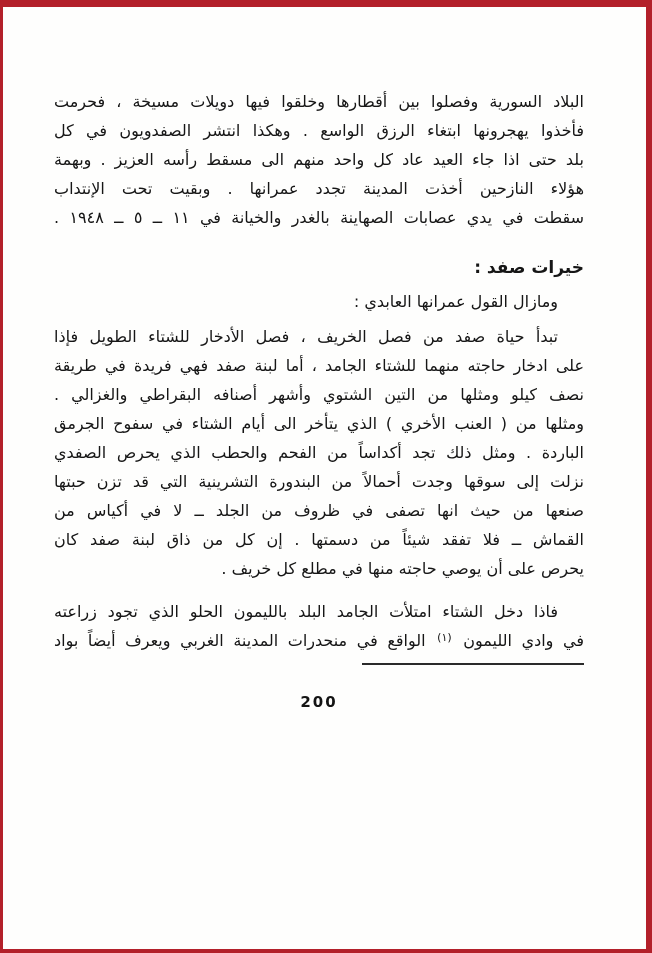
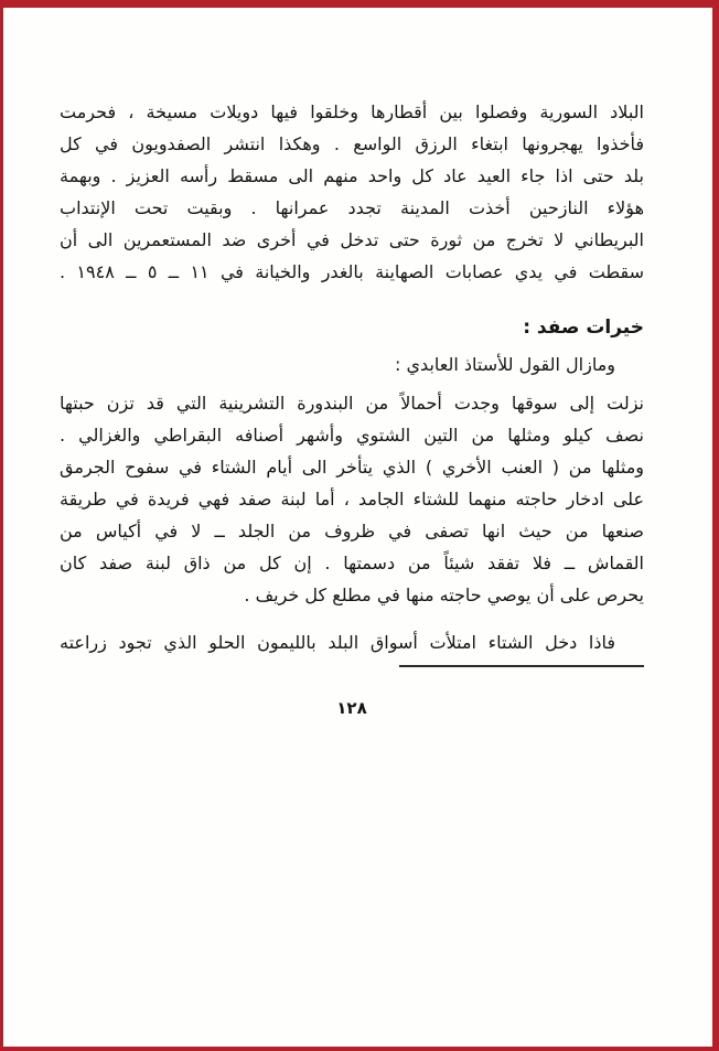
  البلاد السورية وفصلوا بين أقطارها وخلقوا فيها دويلات مسيخة ، فحرمت
  فأخذوا يهجرونها ابتغاء الرزق الواسع . وهكذا انتشر الصفدويون في كل
  بلد حتى اذا جاء العيد عاد كل واحد منهم الى مسقط رأسه العزيز . وبهمة
  هؤلاء النازحين أخذت المدينة تجدد عمرانها . وبقيت تحت الإنتداب
+ البريطاني لا تخرج من ثورة حتى تدخل في أخرى ضد المستعمرين الى أن
  سقطت في يدي عصابات الصهاينة بالغدر والخيانة في ١١ ــ ٥ ــ ١٩٤٨ .
  خيرات صفد :
- ومازال القول عمرانها العابدي :
+ ومازال القول للأستاذ العابدي :
- تبدأ حياة صفد من فصل الخريف ، فصل الأدخار للشتاء الطويل فإذا
- على ادخار حاجته منهما للشتاء الجامد ، أما لبنة صفد فهي فريدة في طريقة
+ نزلت إلى سوقها وجدت أحمالاً من البندورة التشرينية التي قد تزن حبتها
  نصف كيلو ومثلها من التين الشتوي وأشهر أصنافه البقراطي والغزالي .
  ومثلها من ( العنب الأخري ) الذي يتأخر الى أيام الشتاء في سفوح الجرمق
- الباردة . ومثل ذلك تجد أكداساً من الفحم والحطب الذي يحرص الصفدي
- نزلت إلى سوقها وجدت أحمالاً من البندورة التشرينية التي قد تزن حبتها
+ على ادخار حاجته منهما للشتاء الجامد ، أما لبنة صفد فهي فريدة في طريقة
  صنعها من حيث انها تصفى في ظروف من الجلد ــ لا في أكياس من
  القماش ــ فلا تفقد شيئاً من دسمتها . إن كل من ذاق لبنة صفد كان
  يحرص على أن يوصي حاجته منها في مطلع كل خريف .
- فاذا دخل الشتاء امتلأت الجامد البلد بالليمون الحلو الذي تجود زراعته
+ فاذا دخل الشتاء امتلأت أسواق البلد بالليمون الحلو الذي تجود زراعته
- في وادي الليمون (١) الواقع في منحدرات المدينة الغربي ويعرف أيضاً بواد
- 200
+ ١٢٨
